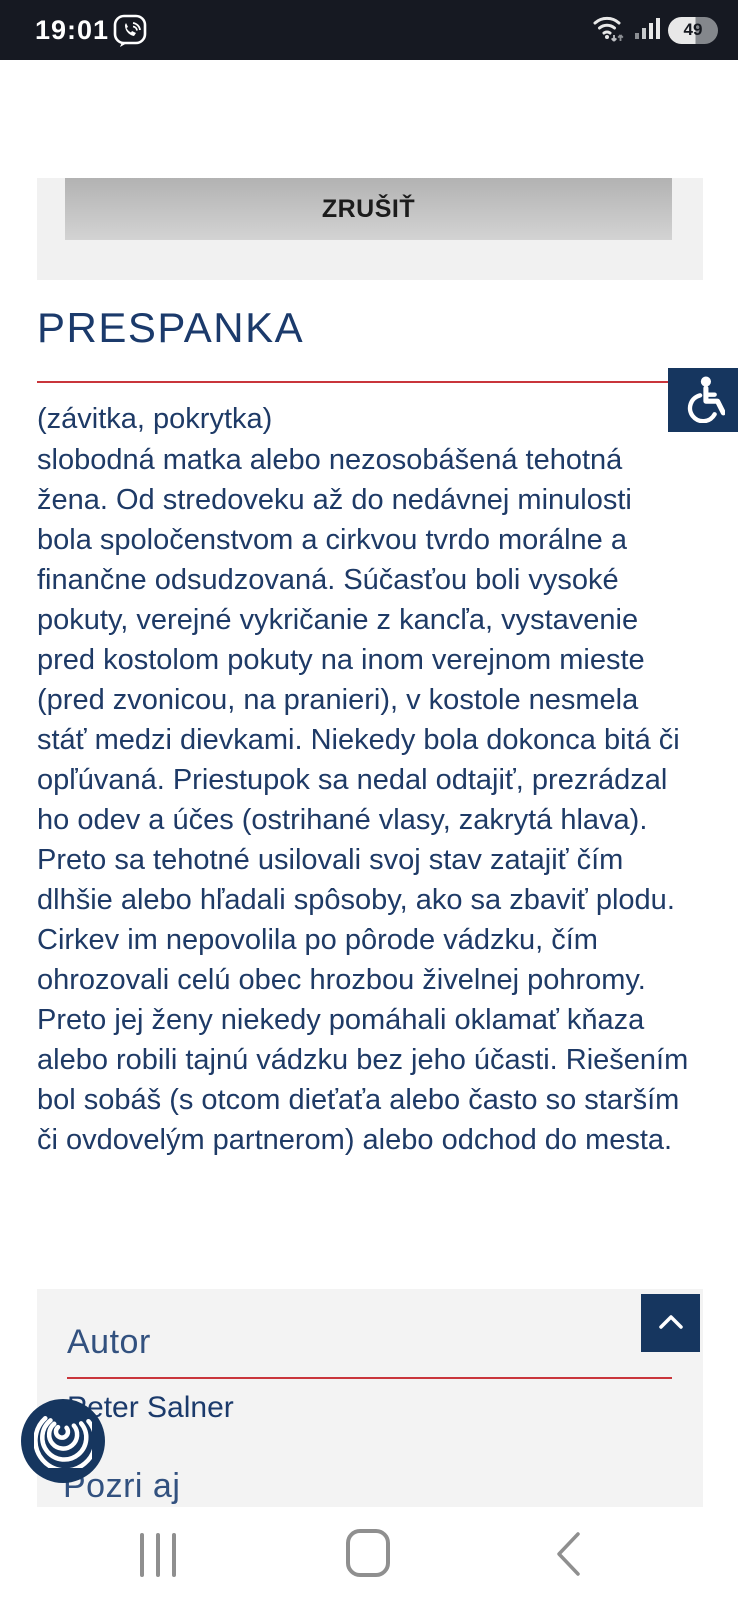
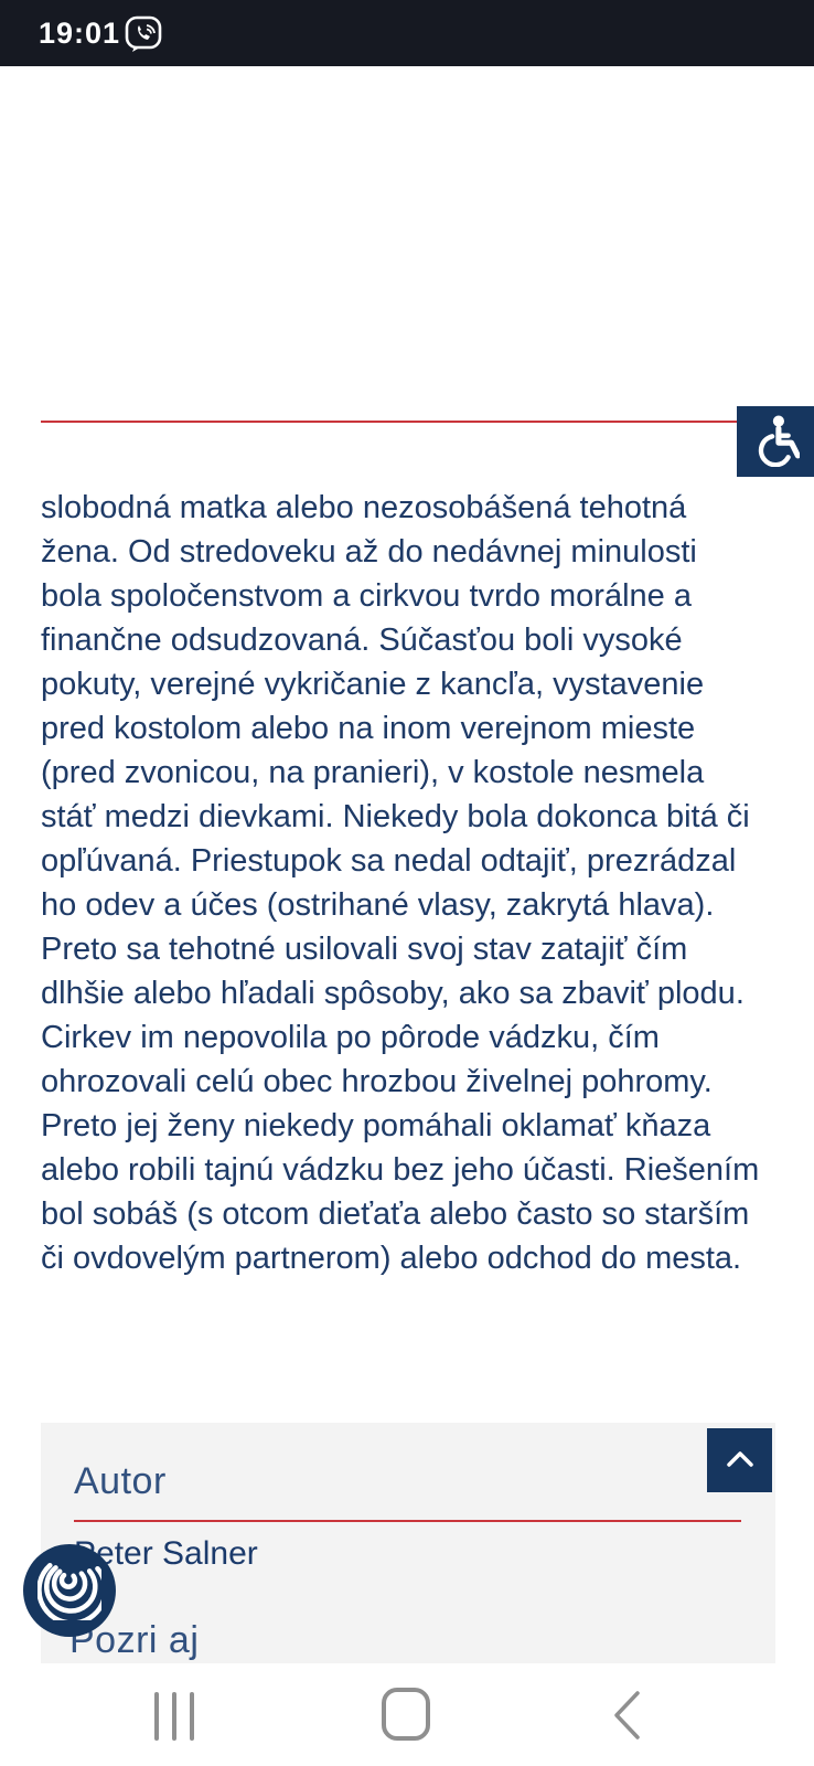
  19:01
- 49
- ZRUŠIŤ
- PRESPANKA
- (závitka, pokrytka)
- slobodná matka alebo nezosobášená tehotná žena. Od stredoveku až do nedávnej minulosti bola spoločenstvom a cirkvou tvrdo morálne a finančne odsudzovaná. Súčasťou boli vysoké pokuty, verejné vykričanie z kancľa, vystavenie pred kostolom pokuty na inom verejnom mieste (pred zvonicou, na pranieri), v kostole nesmela stáť medzi dievkami. Niekedy bola dokonca bitá či opľúvaná. Priestupok sa nedal odtajiť, prezrádzal ho odev a účes (ostrihané vlasy, zakrytá hlava). Preto sa tehotné usilovali svoj stav zatajiť čím dlhšie alebo hľadali spôsoby, ako sa zbaviť plodu. Cirkev im nepovolila po pôrode vádzku, čím ohrozovali celú obec hrozbou živelnej pohromy. Preto jej ženy niekedy pomáhali oklamať kňaza alebo robili tajnú vádzku bez jeho účasti. Riešením bol sobáš (s otcom dieťaťa alebo často so starším či ovdovelým partnerom) alebo odchod do mesta.
+ slobodná matka alebo nezosobášená tehotná žena. Od stredoveku až do nedávnej minulosti bola spoločenstvom a cirkvou tvrdo morálne a finančne odsudzovaná. Súčasťou boli vysoké pokuty, verejné vykričanie z kancľa, vystavenie pred kostolom alebo na inom verejnom mieste (pred zvonicou, na pranieri), v kostole nesmela stáť medzi dievkami. Niekedy bola dokonca bitá či opľúvaná. Priestupok sa nedal odtajiť, prezrádzal ho odev a účes (ostrihané vlasy, zakrytá hlava). Preto sa tehotné usilovali svoj stav zatajiť čím dlhšie alebo hľadali spôsoby, ako sa zbaviť plodu. Cirkev im nepovolila po pôrode vádzku, čím ohrozovali celú obec hrozbou živelnej pohromy. Preto jej ženy niekedy pomáhali oklamať kňaza alebo robili tajnú vádzku bez jeho účasti. Riešením bol sobáš (s otcom dieťaťa alebo často so starším či ovdovelým partnerom) alebo odchod do mesta.
  Autor
  eter Salner
  Pozri aj
